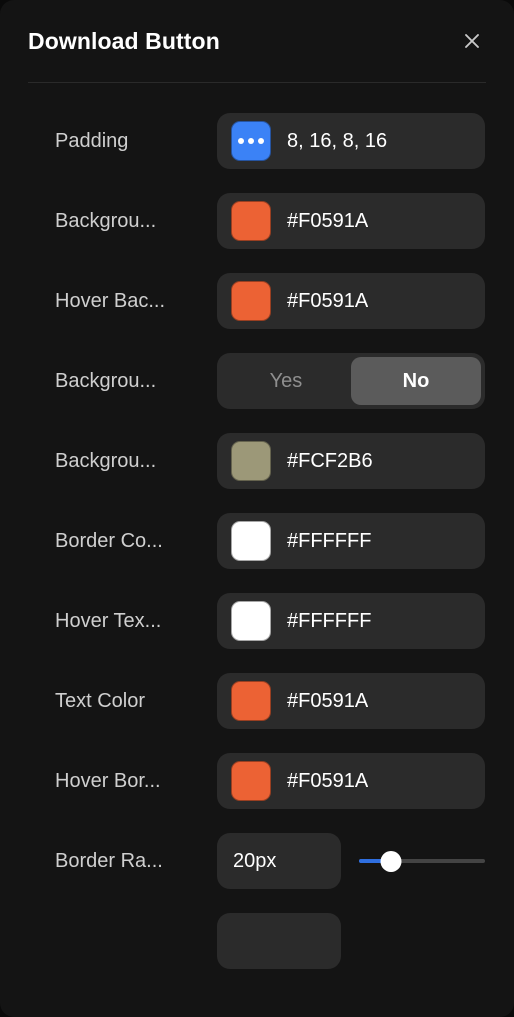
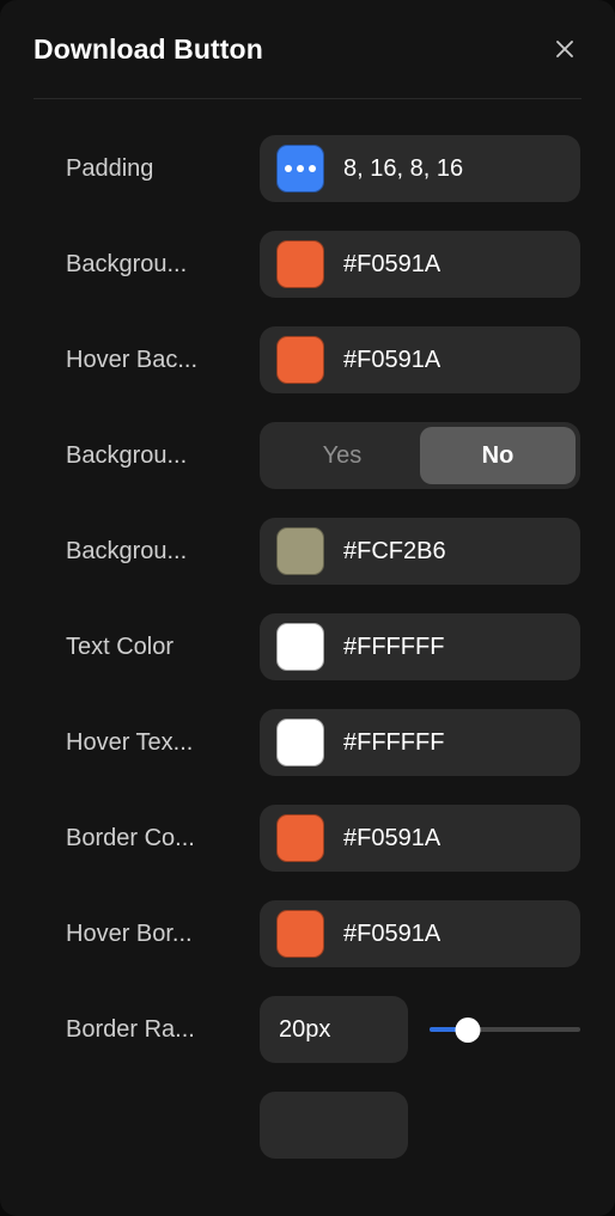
  Download Button
  Padding
  8, 16, 8, 16
  Backgrou...
  #F0591A
  Hover Bac...
  #F0591A
  Backgrou...
  Yes
  No
  Backgrou...
  #FCF2B6
- Border Co...
+ Text Color
  #FFFFFF
  Hover Tex...
  #FFFFFF
- Text Color
+ Border Co...
  #F0591A
  Hover Bor...
  #F0591A
  Border Ra...
  20px
